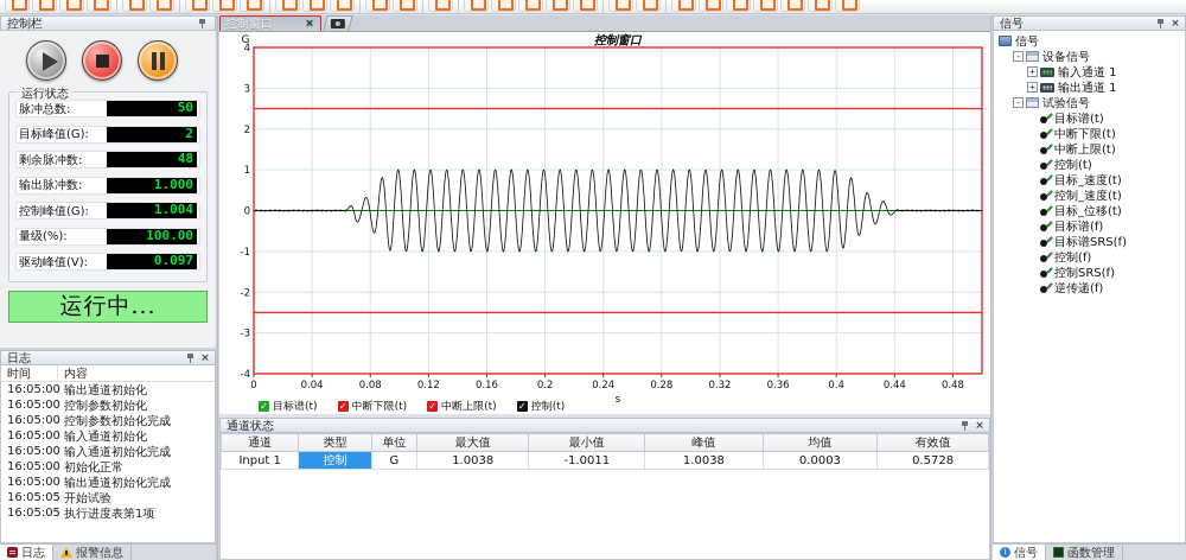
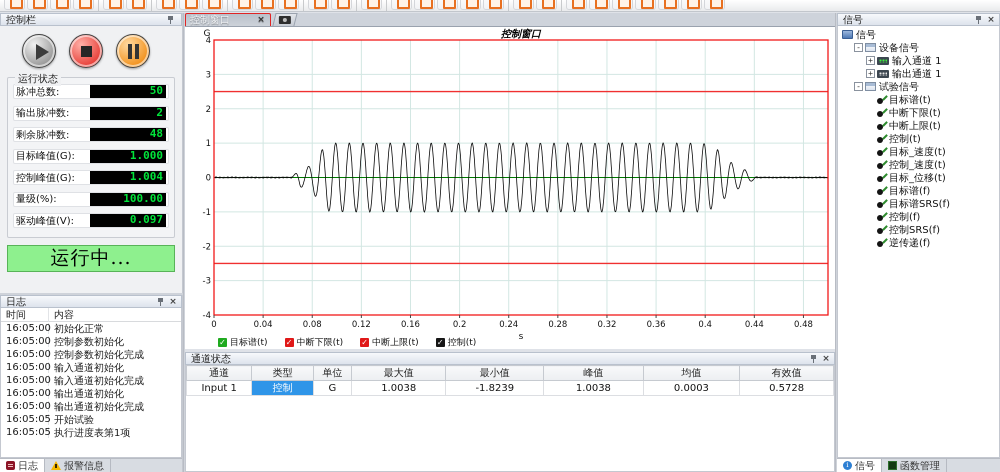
  控制栏
  运行状态
  脉冲总数:
  50
- 目标峰值(G):
+ 输出脉冲数:
  2
  剩余脉冲数:
  48
- 输出脉冲数:
+ 目标峰值(G):
  1.000
  控制峰值(G):
  1.004
  量级(%):
  100.00
  驱动峰值(V):
  0.097
  运行中...
  日志
  ×
  时间
  内容
  16:05:00
- 输出通道初始化
+ 初始化正常
  16:05:00
  控制参数初始化
  16:05:00
  控制参数初始化完成
  16:05:00
  输入通道初始化
  16:05:00
  输入通道初始化完成
  16:05:00
- 初始化正常
+ 输出通道初始化
  16:05:00
  输出通道初始化完成
  16:05:05
  开始试验
  16:05:05
  执行进度表第1项
  日志
  报警信息
  控制窗口
  ×
  0
  0.04
  0.08
  0.12
  0.16
  0.2
  0.24
  0.28
  0.32
  0.36
  0.4
  0.44
  0.48
  4
  3
  2
  1
  0
  -1
  -2
  -3
  -4
  控制窗口
  G
  s
  ✓
  目标谱(t)
  ✓
  中断下限(t)
  ✓
  中断上限(t)
  ✓
  控制(t)
  通道状态
  ×
  通道	类型	单位	最大值	最小值	峰值	均值	有效值
- Input 1	控制	G	1.0038	-1.0011	1.0038	0.0003	0.5728
+ Input 1	控制	G	1.0038	-1.8239	1.0038	0.0003	0.5728
  信号
  ×
  信号
  -
  设备信号
  +
  输入通道 1
  +
  输出通道 1
  -
  试验信号
  目标谱(t)
  中断下限(t)
  中断上限(t)
  控制(t)
  目标_速度(t)
  控制_速度(t)
  目标_位移(t)
  目标谱(f)
  目标谱SRS(f)
  控制(f)
  控制SRS(f)
  逆传递(f)
  i
  信号
  函数管理
